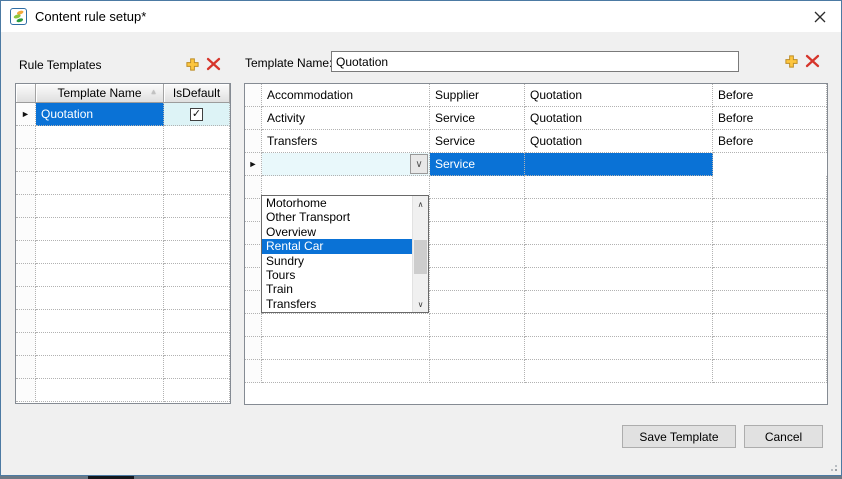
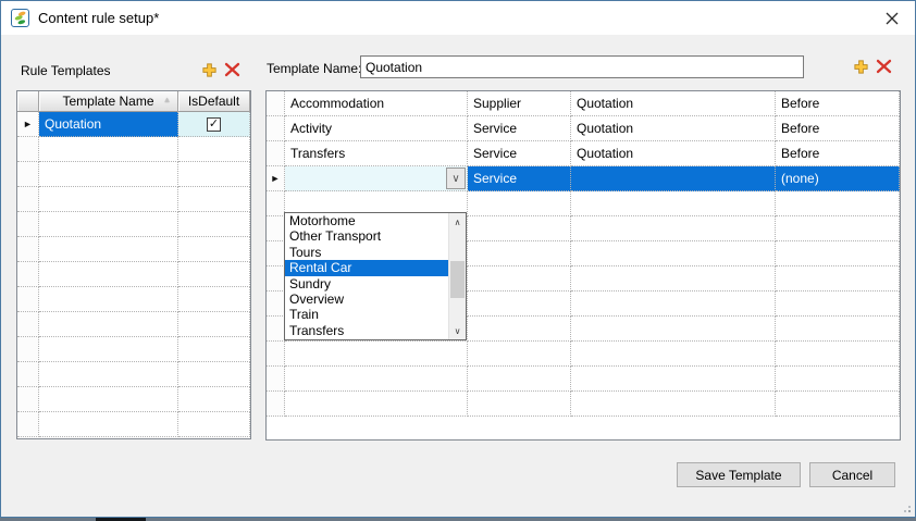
  Content rule setup*
  Rule Templates
  Template Name
  IsDefault
  ►
  Quotation
  ✓
  Template Name
  Quotation
  Accommodation
  Supplier
  Quotation
  Before
  Activity
  Service
  Quotation
  Before
  Transfers
  Service
  Quotation
  Before
  ►
  ∨
  Service
+ (none)
  Motorhome
  Other Transport
- Overview
+ Tours
  Rental Car
  Sundry
- Tours
+ Overview
  Train
  Transfers
  ∧
  ∨
  Save Template
  Cancel
